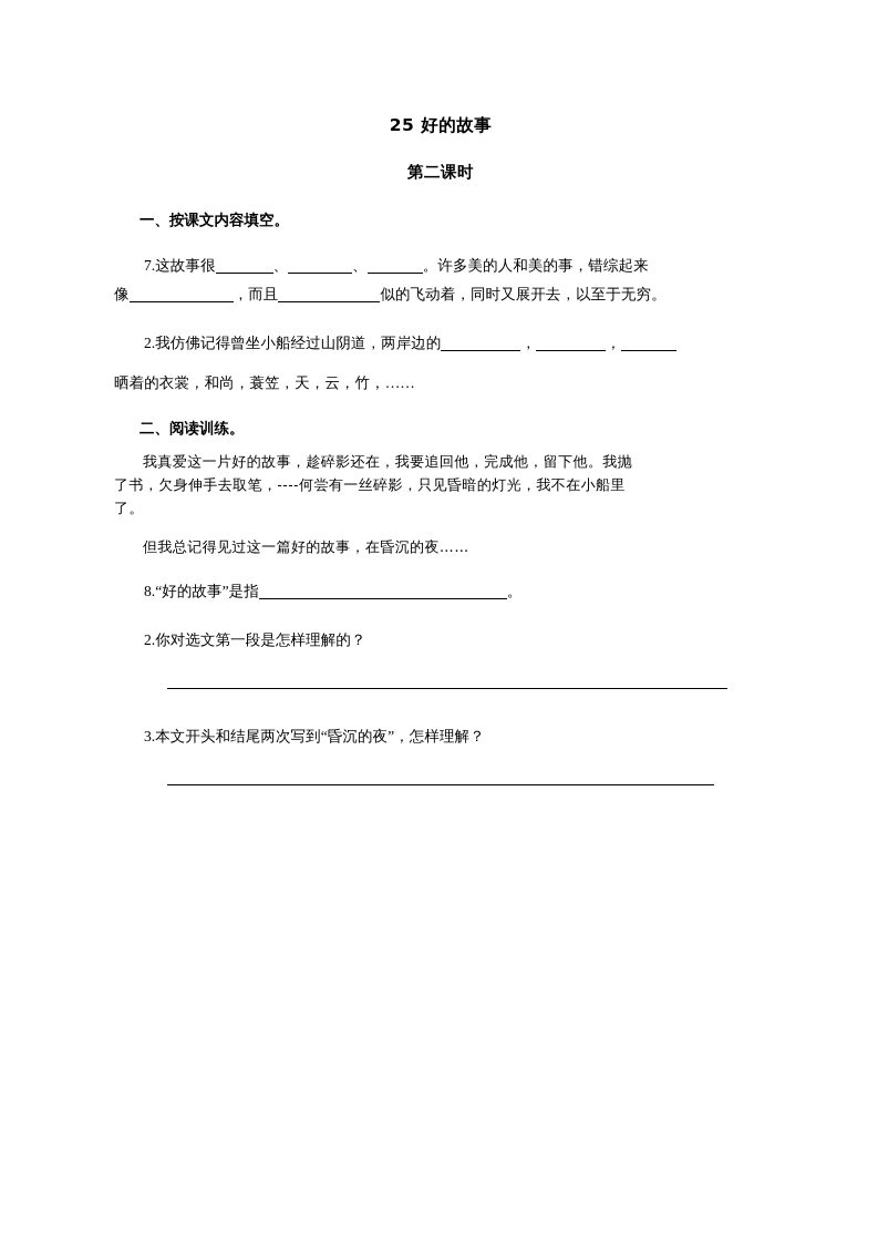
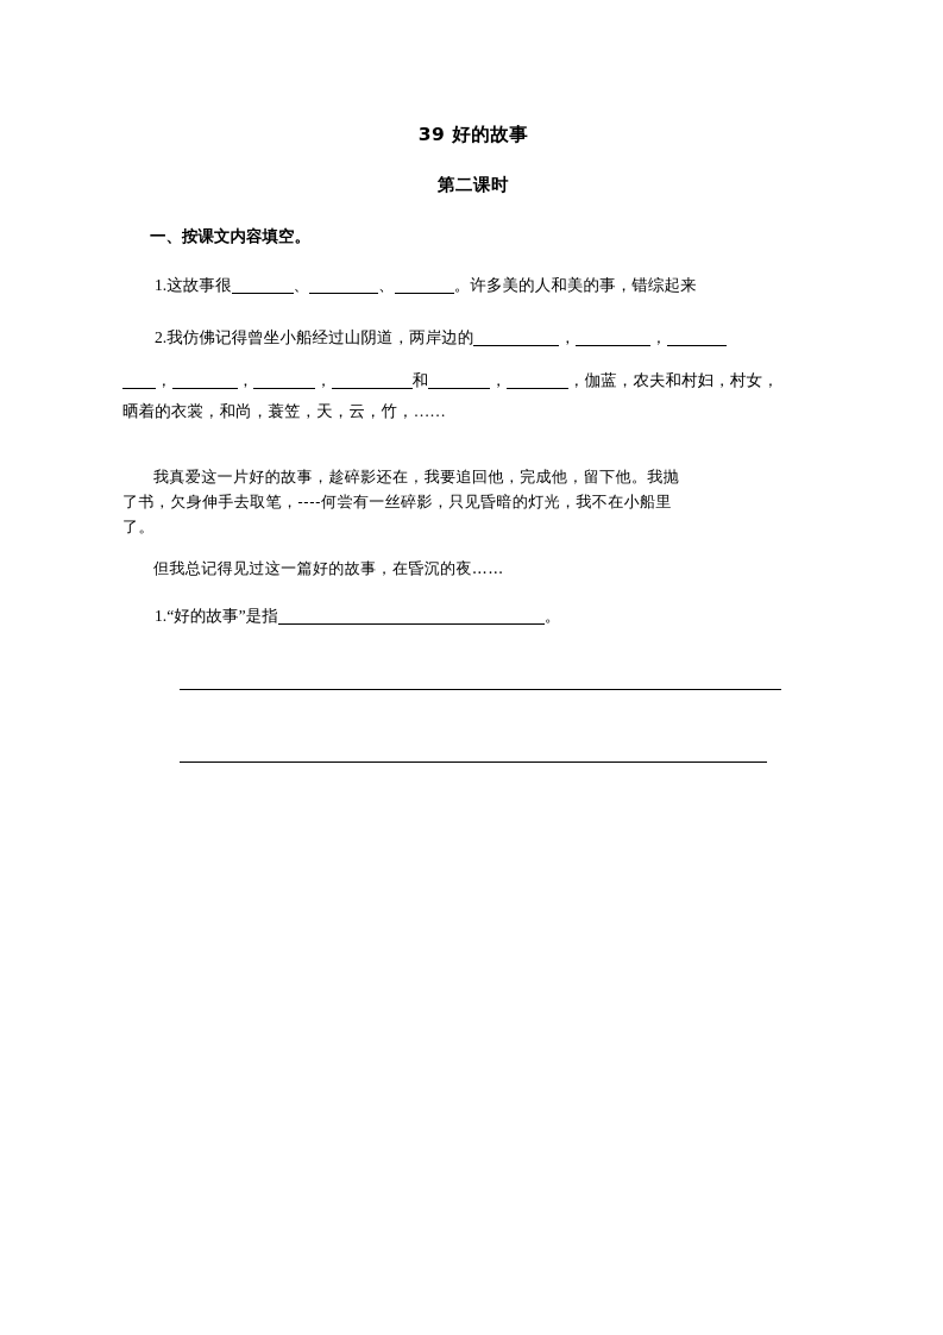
- 25 好的故事
+ 39 好的故事
  第二课时
  一、按课文内容填空。
- 7.这故事很 、 、 。许多美的人和美的事，错综起来
+ 1.这故事很 、 、 。许多美的人和美的事，错综起来
- 像 ，而且 似的飞动着，同时又展开去，以至于无穷。
  2.我仿佛记得曾坐小船经过山阴道，两岸边的 ， ，
+ ， ， ， 和 ， ，伽蓝，农夫和村妇，村女，
  晒着的衣裳，和尚，蓑笠，天，云，竹，……
- 二、阅读训练。
  我真爱这一片好的故事，趁碎影还在，我要追回他，完成他，留下他。我抛
  了书，欠身伸手去取笔，----何尝有一丝碎影，只见昏暗的灯光，我不在小船里
  了。
  但我总记得见过这一篇好的故事，在昏沉的夜……
- 8.“好的故事”是指 。
+ 1.“好的故事”是指 。
- 2.你对选文第一段是怎样理解的？
- 3.本文开头和结尾两次写到“昏沉的夜”，怎样理解？
